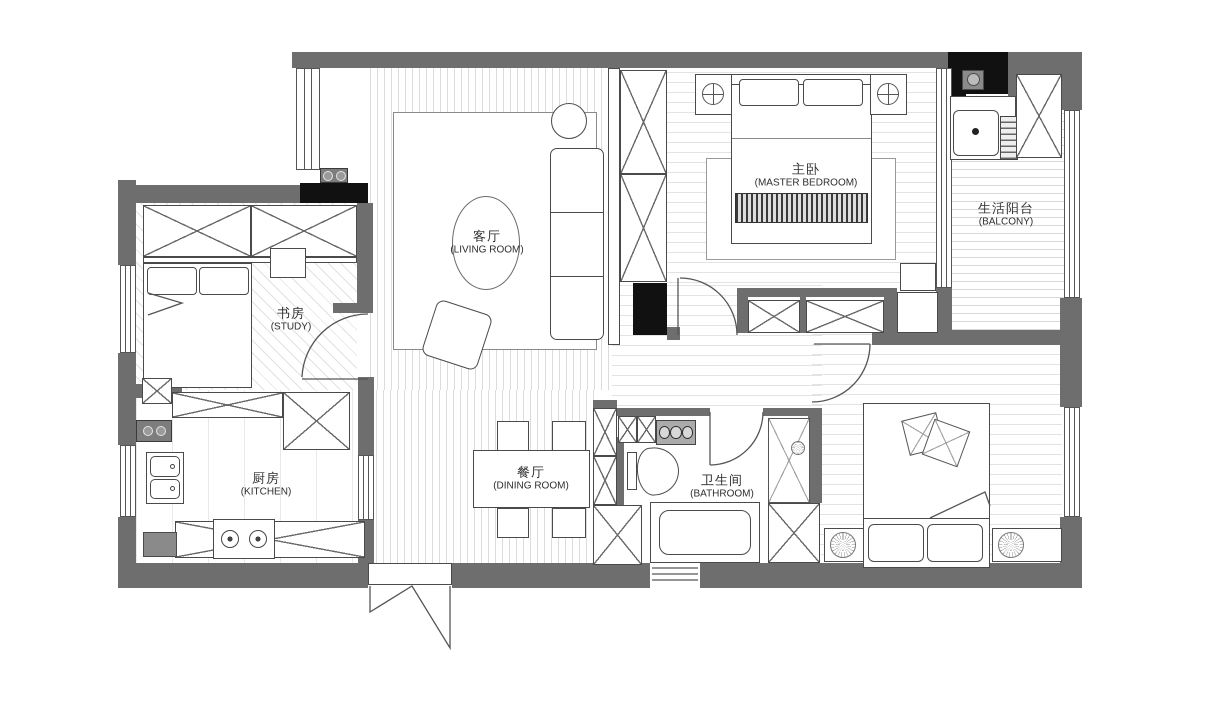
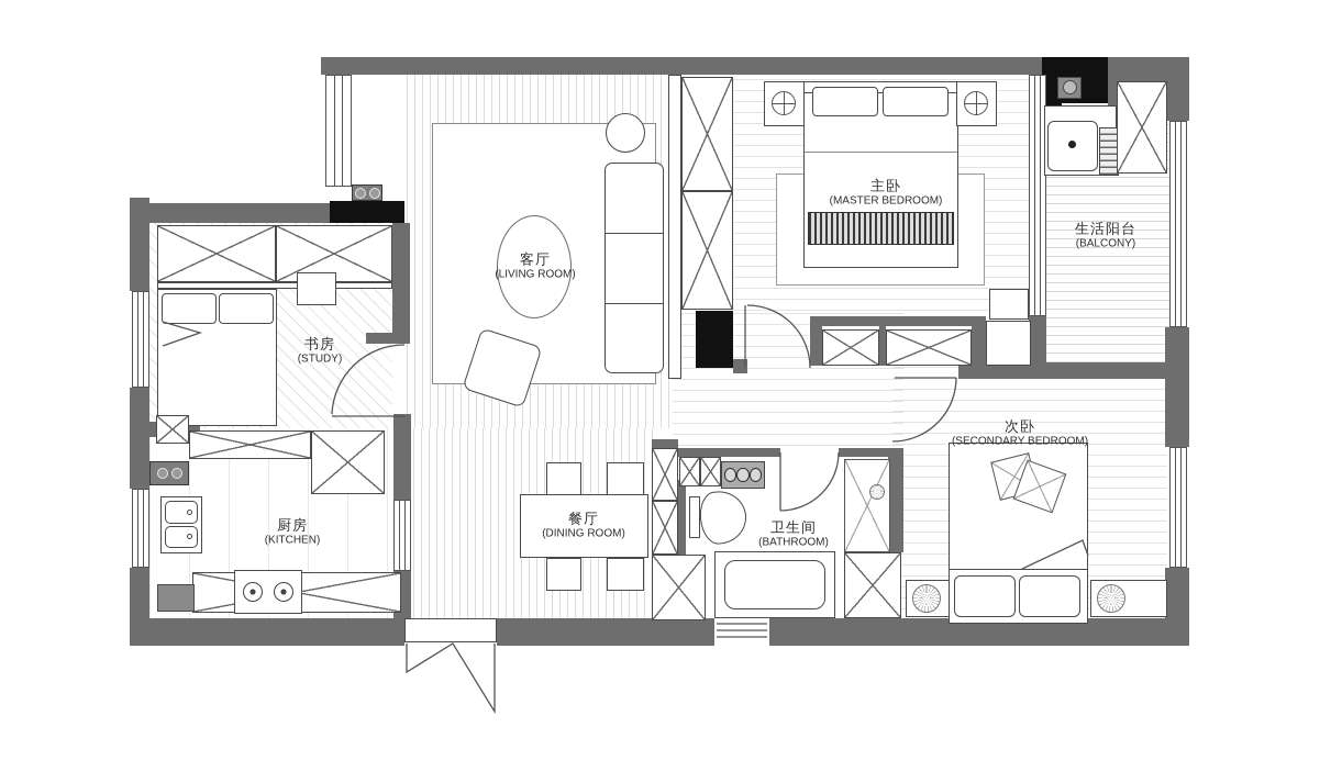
  客厅
  (LIVING ROOM)
  主卧
  (MASTER BEDROOM)
  生活阳台
  (BALCONY)
  书房
  (STUDY)
  厨房
  (KITCHEN)
  餐厅
  (DINING ROOM)
  卫生间
  (BATHROOM)
+ 次卧
+ (SECONDARY BEDROOM)
